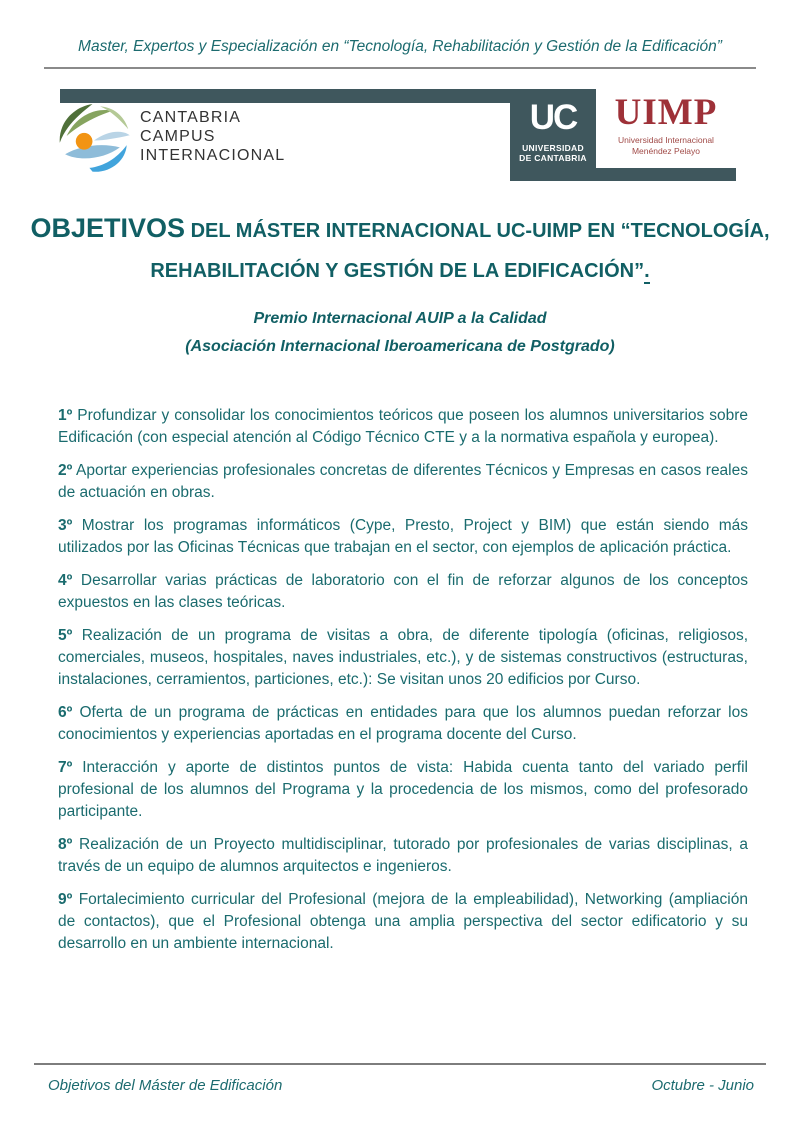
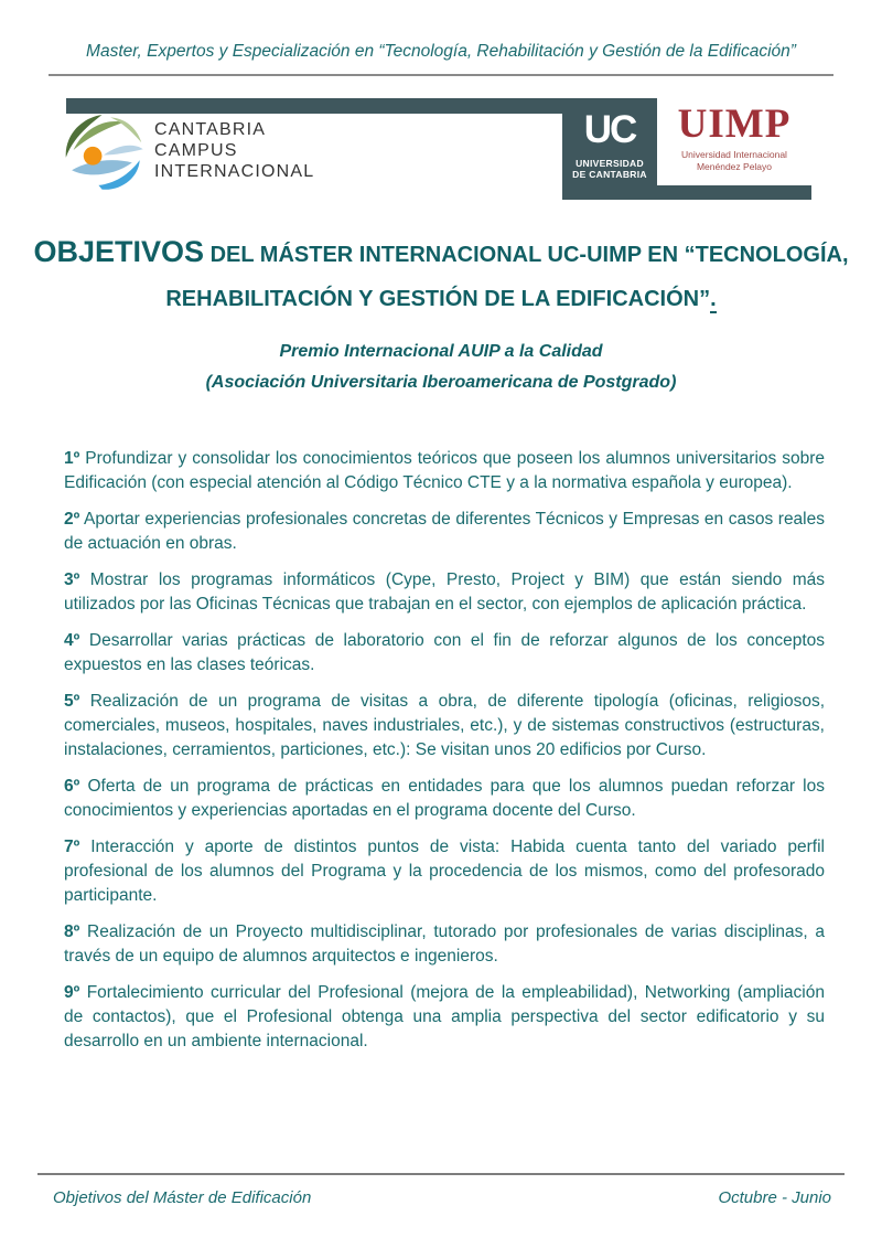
  Master, Expertos y Especialización en “Tecnología, Rehabilitación y Gestión de la Edificación”
  CANTABRIA
  CAMPUS
  INTERNACIONAL
  UC
  UNIVERSIDAD
  DE CANTABRIA
  UIMP
  Universidad Internacional
  Menéndez Pelayo
  OBJETIVOS DEL MÁSTER INTERNACIONAL UC-UIMP EN “TECNOLOGÍA,
  REHABILITACIÓN Y GESTIÓN DE LA EDIFICACIÓN”.
  Premio Internacional AUIP a la Calidad
- (Asociación Internacional Iberoamericana de Postgrado)
+ (Asociación Universitaria Iberoamericana de Postgrado)
  1º Profundizar y consolidar los conocimientos teóricos que poseen los alumnos universitarios sobre Edificación (con especial atención al Código Técnico CTE y a la normativa española y europea).
  2º Aportar experiencias profesionales concretas de diferentes Técnicos y Empresas en casos reales de actuación en obras.
  3º Mostrar los programas informáticos (Cype, Presto, Project y BIM) que están siendo más utilizados por las Oficinas Técnicas que trabajan en el sector, con ejemplos de aplicación práctica.
  4º Desarrollar varias prácticas de laboratorio con el fin de reforzar algunos de los conceptos expuestos en las clases teóricas.
  5º Realización de un programa de visitas a obra, de diferente tipología (oficinas, religiosos, comerciales, museos, hospitales, naves industriales, etc.), y de sistemas constructivos (estructuras, instalaciones, cerramientos, particiones, etc.): Se visitan unos 20 edificios por Curso.
  6º Oferta de un programa de prácticas en entidades para que los alumnos puedan reforzar los conocimientos y experiencias aportadas en el programa docente del Curso.
  7º Interacción y aporte de distintos puntos de vista: Habida cuenta tanto del variado perfil profesional de los alumnos del Programa y la procedencia de los mismos, como del profesorado participante.
  8º Realización de un Proyecto multidisciplinar, tutorado por profesionales de varias disciplinas, a través de un equipo de alumnos arquitectos e ingenieros.
  9º Fortalecimiento curricular del Profesional (mejora de la empleabilidad), Networking (ampliación de contactos), que el Profesional obtenga una amplia perspectiva del sector edificatorio y su desarrollo en un ambiente internacional.
  Objetivos del Máster de Edificación
  Octubre - Junio
